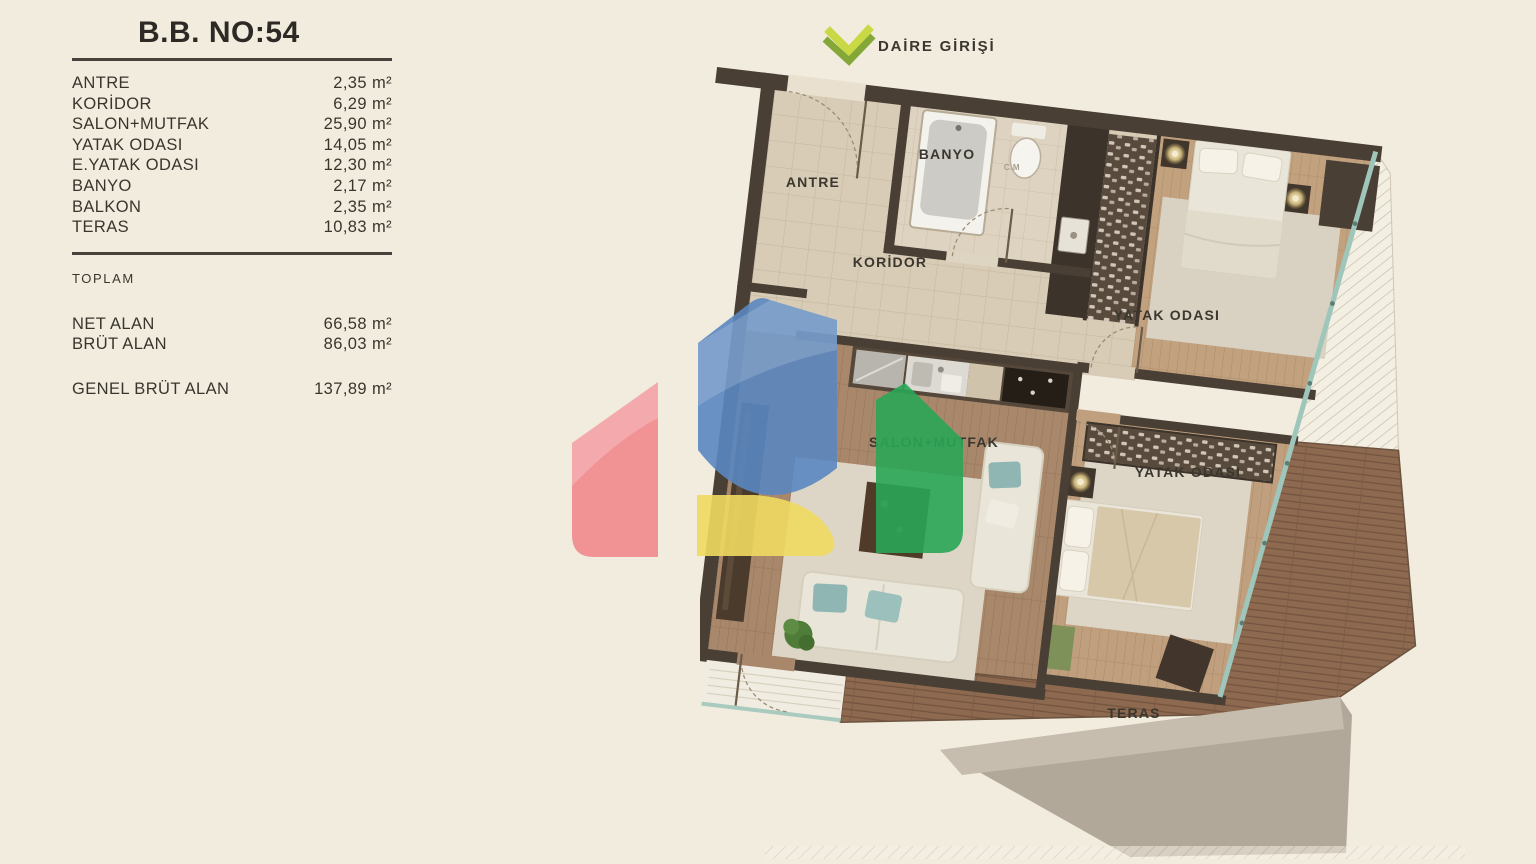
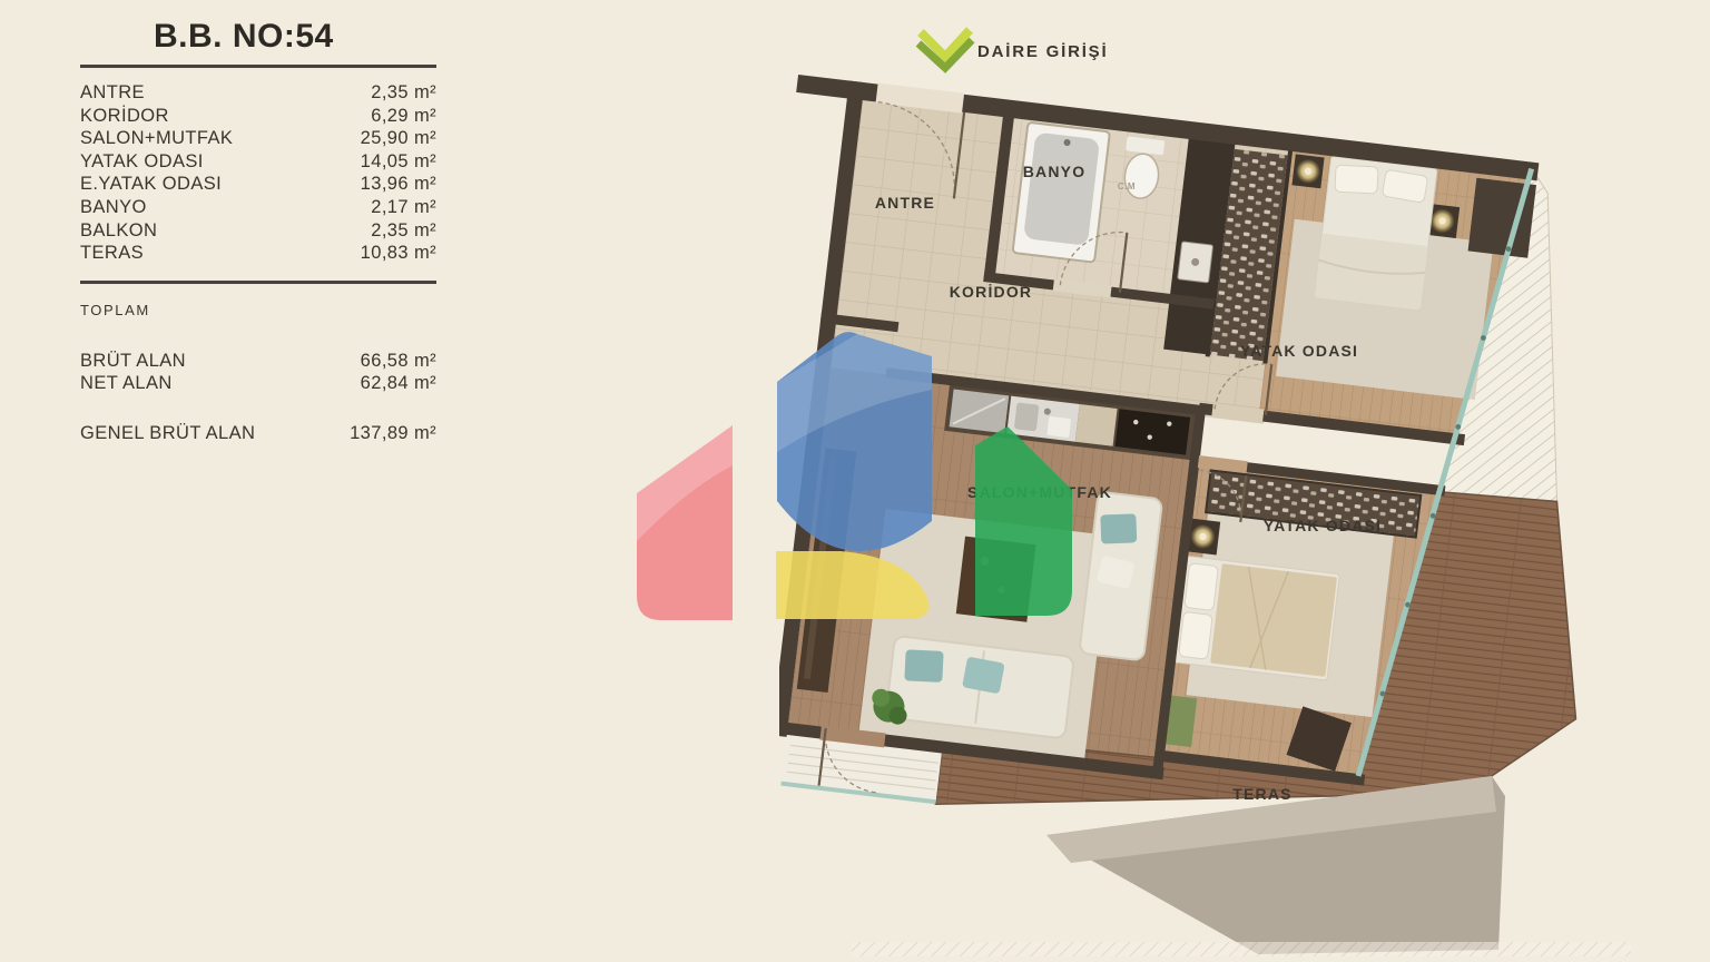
  B.B. NO:54
  ANTRE
  2,35 m²
  KORİDOR
  6,29 m²
  SALON+MUTFAK
  25,90 m²
  YATAK ODASI
  14,05 m²
  E.YATAK ODASI
- 12,30 m²
+ 13,96 m²
  BANYO
  2,17 m²
  BALKON
  2,35 m²
  TERAS
  10,83 m²
  TOPLAM
- NET ALAN
+ BRÜT ALAN
  66,58 m²
- BRÜT ALAN
+ NET ALAN
- 86,03 m²
+ 62,84 m²
  GENEL BRÜT ALAN
  137,89 m²
  DAİRE GİRİŞİ
  ANTRE
  BANYO
  C.M
  KORİDOR
  YATAK ODASI
  YATAK ODASI
  TERAS
